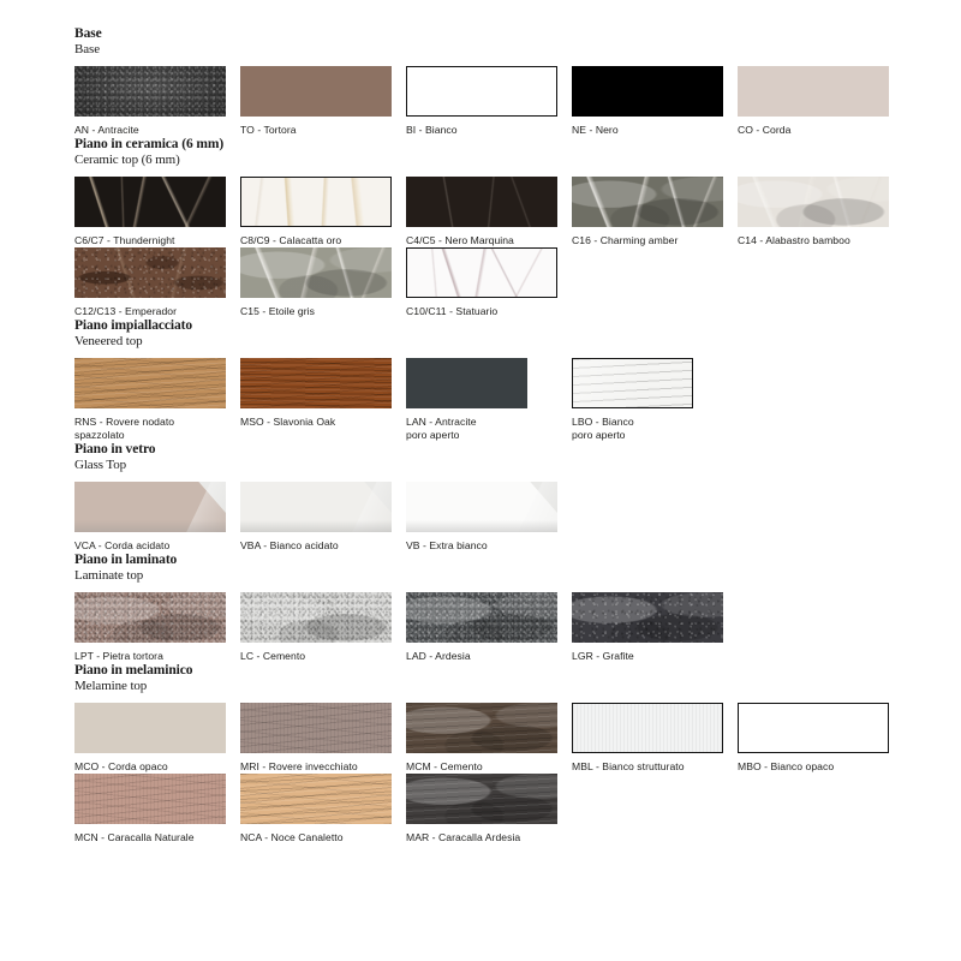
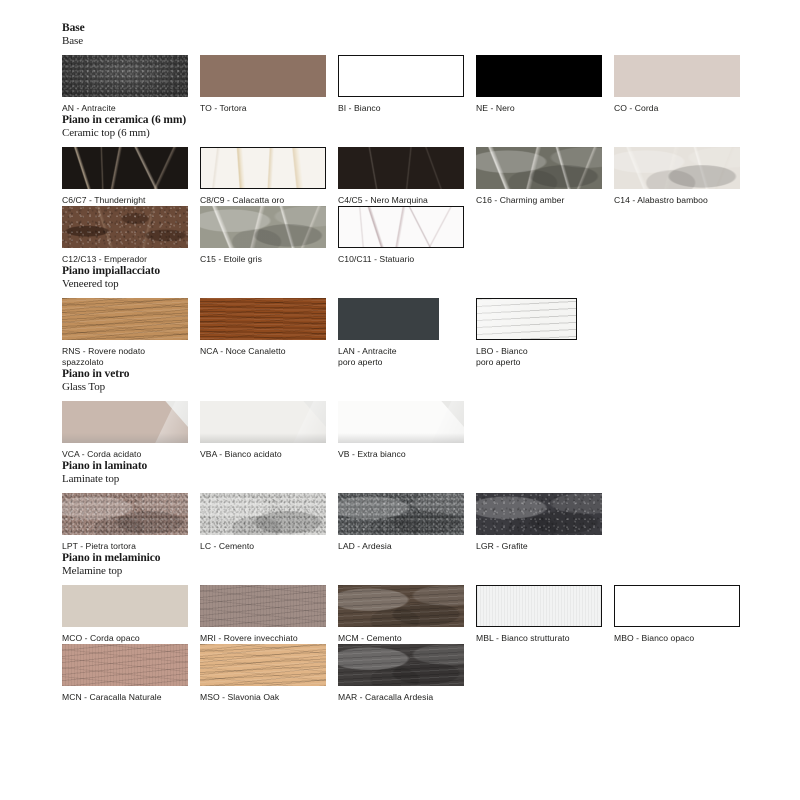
  Base
  Base
  AN - Antracite
  TO - Tortora
  BI - Bianco
  NE - Nero
  CO - Corda
  Piano in ceramica (6 mm)
  Ceramic top (6 mm)
  C6/C7 - Thundernight
  C8/C9 - Calacatta oro
  C4/C5 - Nero Marquina
  C16 - Charming amber
  C14 - Alabastro bamboo
  C12/C13 - Emperador
  C15 - Etoile gris
  C10/C11 - Statuario
  Piano impiallacciato
  Veneered top
  RNS - Rovere nodato
  spazzolato
- MSO - Slavonia Oak
+ NCA - Noce Canaletto
  LAN - Antracite
  poro aperto
  LBO - Bianco
  poro aperto
  Piano in vetro
  Glass Top
  VCA - Corda acidato
  VBA - Bianco acidato
  VB - Extra bianco
  Piano in laminato
  Laminate top
  LPT - Pietra tortora
  LC - Cemento
  LAD - Ardesia
  LGR - Grafite
  Piano in melaminico
  Melamine top
  MCO - Corda opaco
  MRI - Rovere invecchiato
  MCM - Cemento
  MBL - Bianco strutturato
  MBO - Bianco opaco
  MCN - Caracalla Naturale
- NCA - Noce Canaletto
+ MSO - Slavonia Oak
  MAR - Caracalla Ardesia
